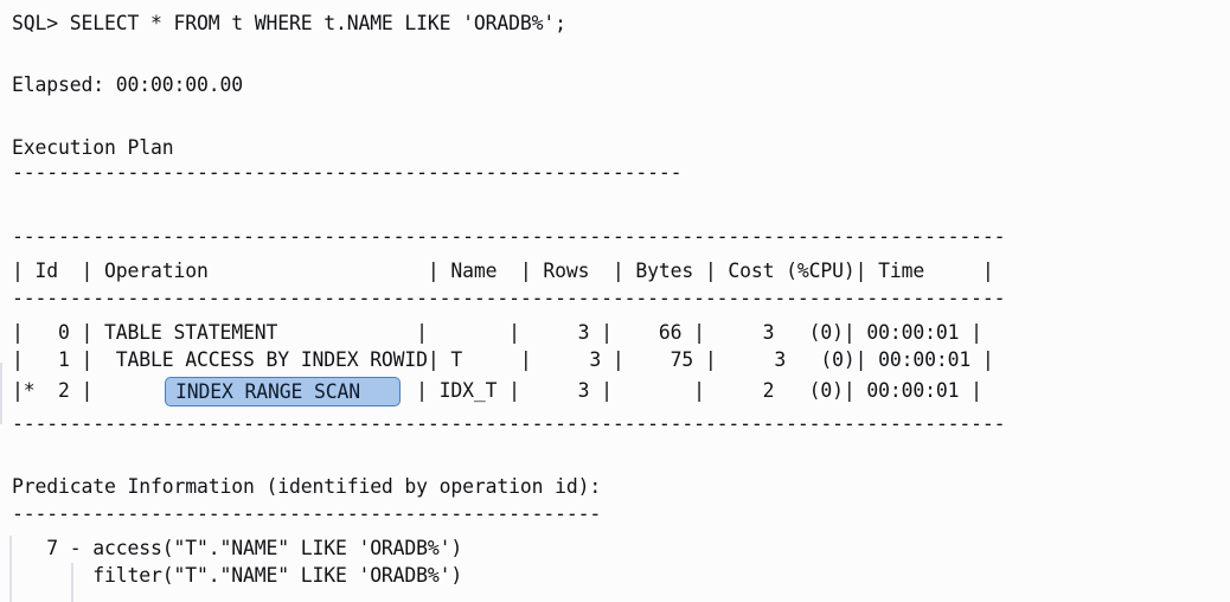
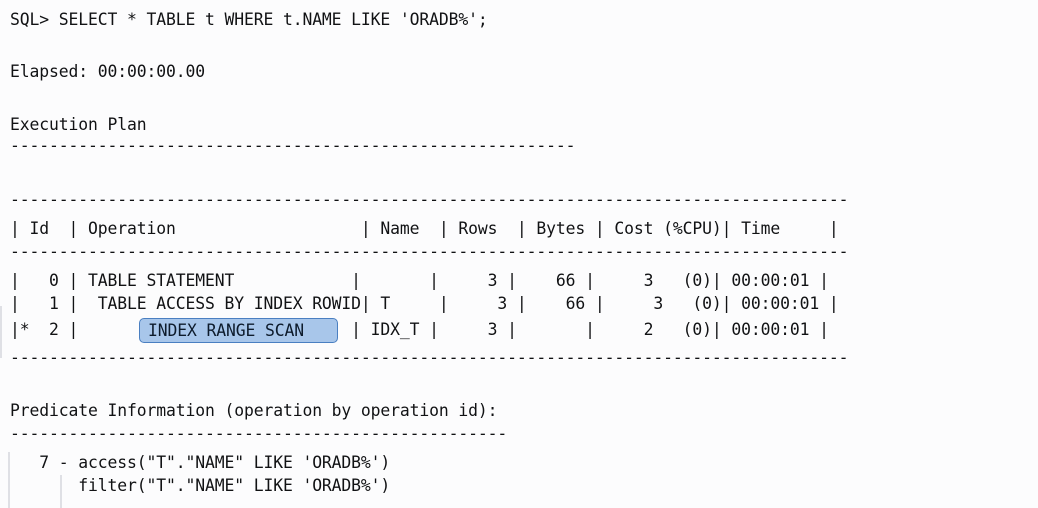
- SQL> SELECT * FROM t WHERE t.NAME LIKE 'ORADB%';
+ SQL> SELECT * TABLE t WHERE t.NAME LIKE 'ORADB%';
  Elapsed: 00:00:00.00
  Execution Plan
  ----------------------------------------------------------
  --------------------------------------------------------------------------------------
  | Id | Operation | Name | Rows | Bytes | Cost (%CPU)| Time |
  --------------------------------------------------------------------------------------
  | 0 | TABLE STATEMENT | | 3 | 66 | 3 (0)| 00:00:01 |
- | 1 | TABLE ACCESS BY INDEX ROWID| T | 3 | 75 | 3 (0)| 00:00:01 |
+ | 1 | TABLE ACCESS BY INDEX ROWID| T | 3 | 66 | 3 (0)| 00:00:01 |
  |* 2 | | IDX_T | 3 | | 2 (0)| 00:00:01 |
  INDEX RANGE SCAN
  --------------------------------------------------------------------------------------
- Predicate Information (identified by operation id):
+ Predicate Information (operation by operation id):
  ---------------------------------------------------
  7 - access("T"."NAME" LIKE 'ORADB%')
  filter("T"."NAME" LIKE 'ORADB%')
